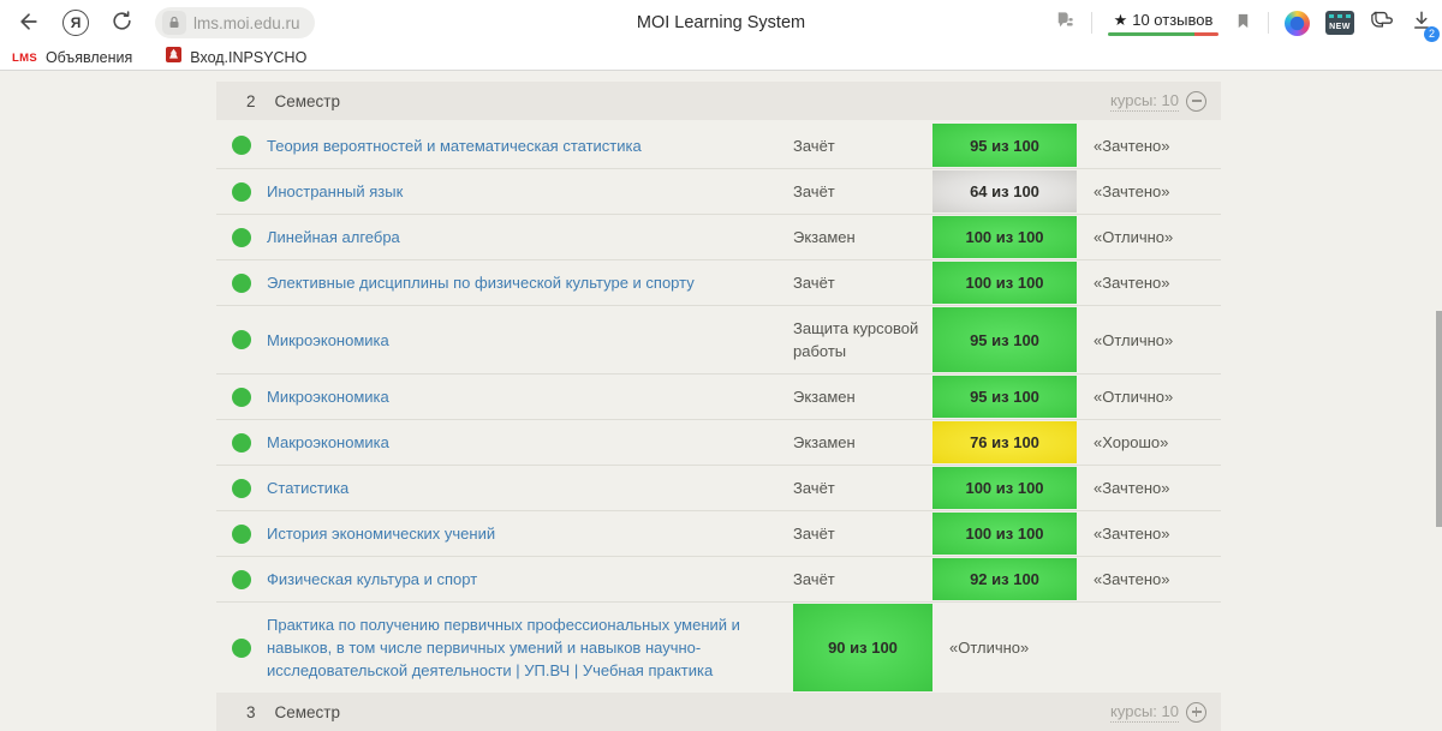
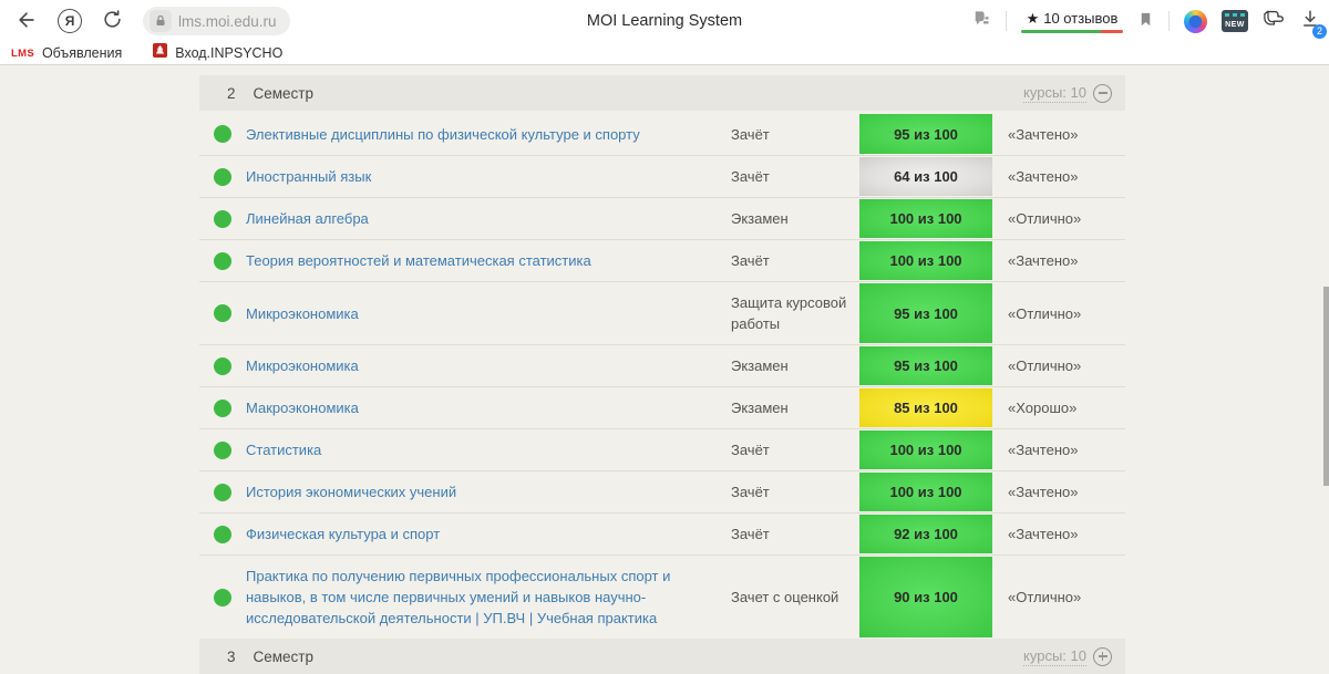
  Я
  lms.moi.edu.ru
  MOI Learning System
  ★
  10 отзывов
  2
  LMS
  Объявления
  Вход.INPSYCHO
  2
  Семестр
  курсы: 10
- Теория вероятностей и математическая статистика
+ Элективные дисциплины по физической культуре и спорту
  Зачёт
  95 из 100
  «Зачтено»
  Иностранный язык
  Зачёт
  64 из 100
  «Зачтено»
  Линейная алгебра
  Экзамен
  100 из 100
  «Отлично»
- Элективные дисциплины по физической культуре и спорту
+ Теория вероятностей и математическая статистика
  Зачёт
  100 из 100
  «Зачтено»
  Микроэкономика
  Защита курсовой работы
  95 из 100
  «Отлично»
  Микроэкономика
  Экзамен
  95 из 100
  «Отлично»
  Макроэкономика
  Экзамен
- 76 из 100
+ 85 из 100
  «Хорошо»
  Статистика
  Зачёт
  100 из 100
  «Зачтено»
  История экономических учений
  Зачёт
  100 из 100
  «Зачтено»
  Физическая культура и спорт
  Зачёт
  92 из 100
  «Зачтено»
- Практика по получению первичных профессиональных умений и навыков, в том числе первичных умений и навыков научно-исследовательской деятельности | УП.ВЧ | Учебная практика
+ Практика по получению первичных профессиональных спорт и навыков, в том числе первичных умений и навыков научно-исследовательской деятельности | УП.ВЧ | Учебная практика
+ Зачет с оценкой
  90 из 100
  «Отлично»
  3
  Семестр
  курсы: 10
